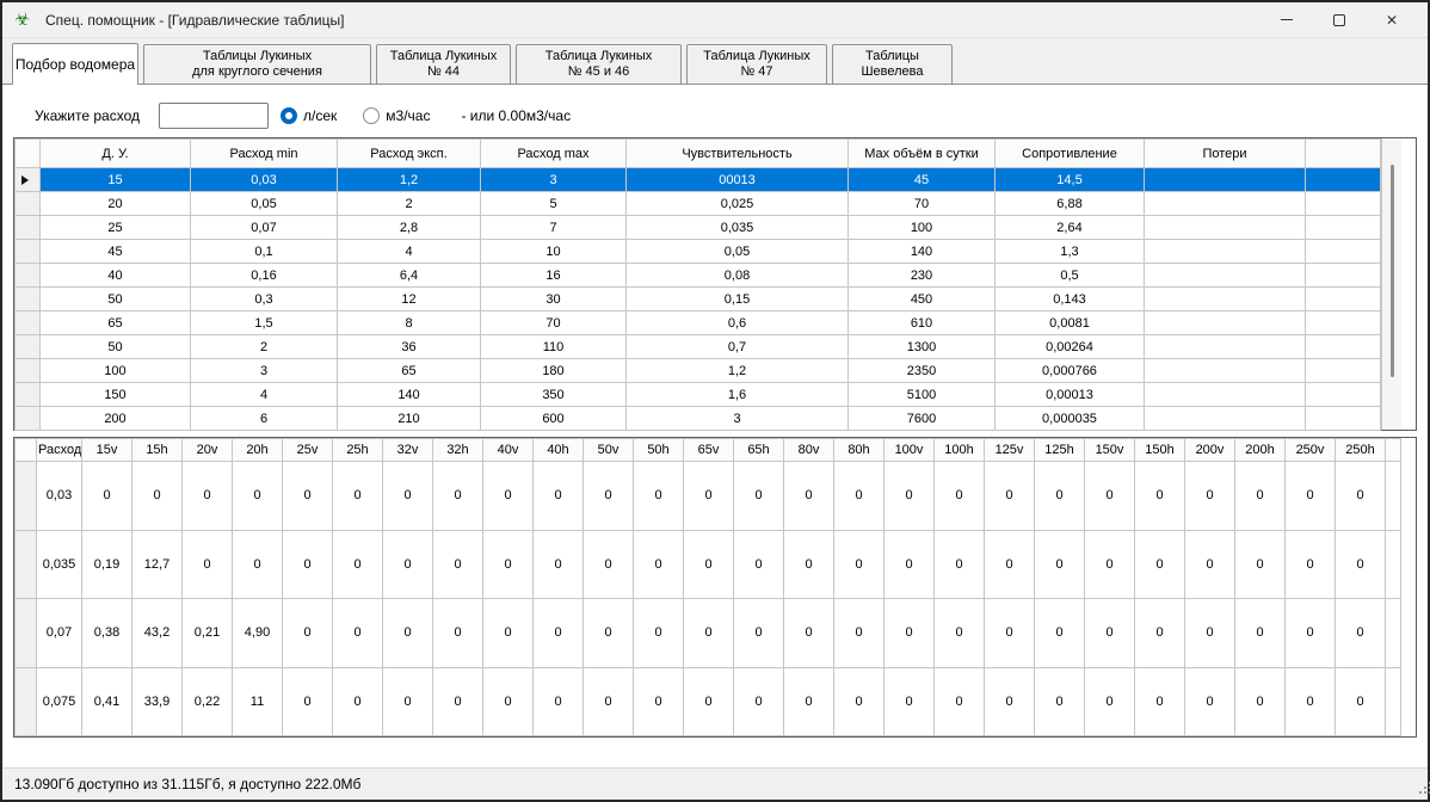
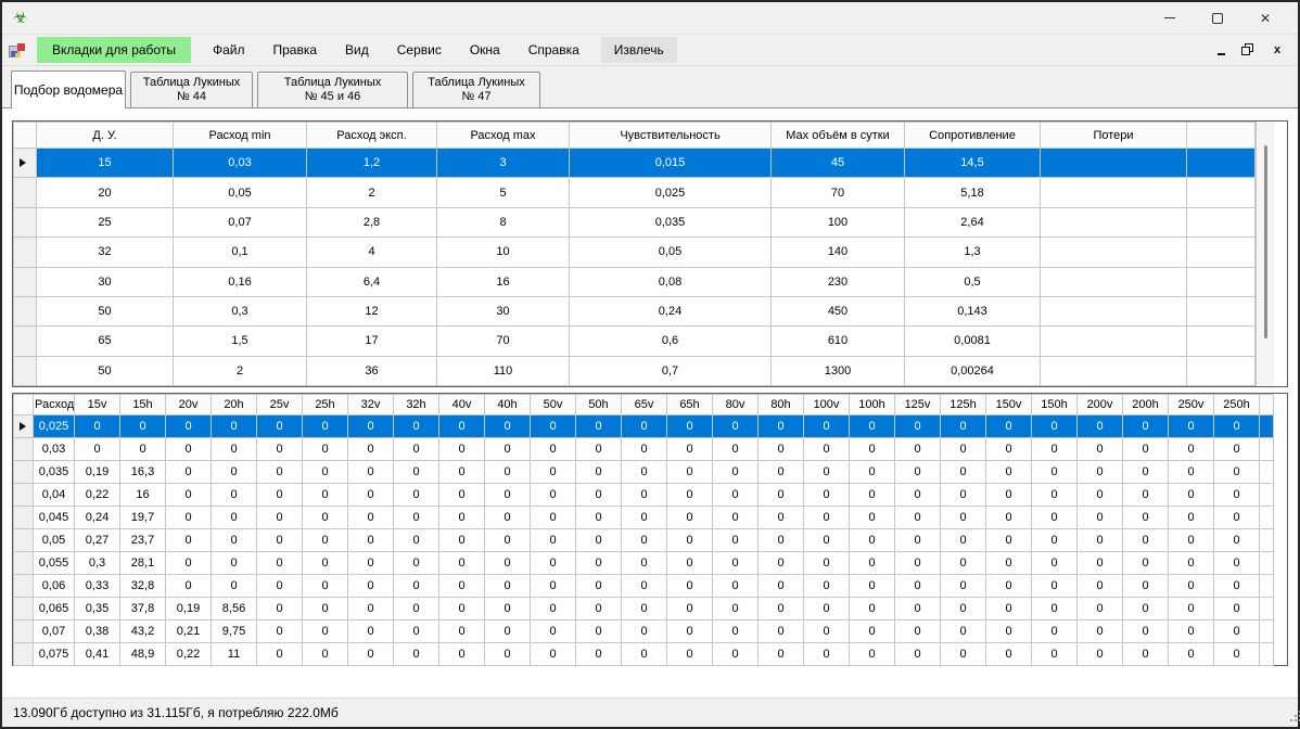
  ☣
- Спец. помощник - [Гидравлические таблицы]
  ✕
+ Вкладки для работы
+ Файл
+ Правка
+ Вид
+ Сервис
+ Окна
+ Справка
+ Извлечь
+ x
  Подбор водомера
- Таблицы Лукиных
- для круглого сечения
  Таблица Лукиных
  № 44
  Таблица Лукиных
  № 45 и 46
  Таблица Лукиных
  № 47
- Таблицы
- Шевелева
- Укажите расход
- л/сек
- м3/час
- - или 0.00м3/час
  	Д. У.	Расход min	Расход эксп.	Расход max	Чувствительность	Мах объём в сутки	Сопротивление	Потери
- 	15	0,03	1,2	3	00013	45	14,5
+ 	15	0,03	1,2	3	0,015	45	14,5
- 	20	0,05	2	5	0,025	70	6,88
+ 	20	0,05	2	5	0,025	70	5,18
- 	25	0,07	2,8	7	0,035	100	2,64
+ 	25	0,07	2,8	8	0,035	100	2,64
- 	45	0,1	4	10	0,05	140	1,3
+ 	32	0,1	4	10	0,05	140	1,3
- 	40	0,16	6,4	16	0,08	230	0,5
+ 	30	0,16	6,4	16	0,08	230	0,5
- 	50	0,3	12	30	0,15	450	0,143
+ 	50	0,3	12	30	0,24	450	0,143
- 	65	1,5	8	70	0,6	610	0,0081
+ 	65	1,5	17	70	0,6	610	0,0081
  	50	2	36	110	0,7	1300	0,00264
- 	100	3	65	180	1,2	2350	0,000766
- 	150	4	140	350	1,6	5100	0,00013
- 	200	6	210	600	3	7600	0,000035
  	Расход	15v	15h	20v	20h	25v	25h	32v	32h	40v	40h	50v	50h	65v	65h	80v	80h	100v	100h	125v	125h	150v	150h	200v	200h	250v	250h
+ 	0,025	0	0	0	0	0	0	0	0	0	0	0	0	0	0	0	0	0	0	0	0	0	0	0	0	0	0
  	0,03	0	0	0	0	0	0	0	0	0	0	0	0	0	0	0	0	0	0	0	0	0	0	0	0	0	0
- 	0,035	0,19	12,7	0	0	0	0	0	0	0	0	0	0	0	0	0	0	0	0	0	0	0	0	0	0	0	0
+ 	0,035	0,19	16,3	0	0	0	0	0	0	0	0	0	0	0	0	0	0	0	0	0	0	0	0	0	0	0	0
+ 	0,04	0,22	16	0	0	0	0	0	0	0	0	0	0	0	0	0	0	0	0	0	0	0	0	0	0	0	0
+ 	0,045	0,24	19,7	0	0	0	0	0	0	0	0	0	0	0	0	0	0	0	0	0	0	0	0	0	0	0	0
+ 	0,05	0,27	23,7	0	0	0	0	0	0	0	0	0	0	0	0	0	0	0	0	0	0	0	0	0	0	0	0
+ 	0,055	0,3	28,1	0	0	0	0	0	0	0	0	0	0	0	0	0	0	0	0	0	0	0	0	0	0	0	0
+ 	0,06	0,33	32,8	0	0	0	0	0	0	0	0	0	0	0	0	0	0	0	0	0	0	0	0	0	0	0	0
+ 	0,065	0,35	37,8	0,19	8,56	0	0	0	0	0	0	0	0	0	0	0	0	0	0	0	0	0	0	0	0	0	0
- 	0,07	0,38	43,2	0,21	4,90	0	0	0	0	0	0	0	0	0	0	0	0	0	0	0	0	0	0	0	0	0	0
+ 	0,07	0,38	43,2	0,21	9,75	0	0	0	0	0	0	0	0	0	0	0	0	0	0	0	0	0	0	0	0	0	0
- 	0,075	0,41	33,9	0,22	11	0	0	0	0	0	0	0	0	0	0	0	0	0	0	0	0	0	0	0	0	0	0
+ 	0,075	0,41	48,9	0,22	11	0	0	0	0	0	0	0	0	0	0	0	0	0	0	0	0	0	0	0	0	0	0
- 13.090Гб доступно из 31.115Гб, я доступно 222.0Мб
+ 13.090Гб доступно из 31.115Гб, я потребляю 222.0Мб
